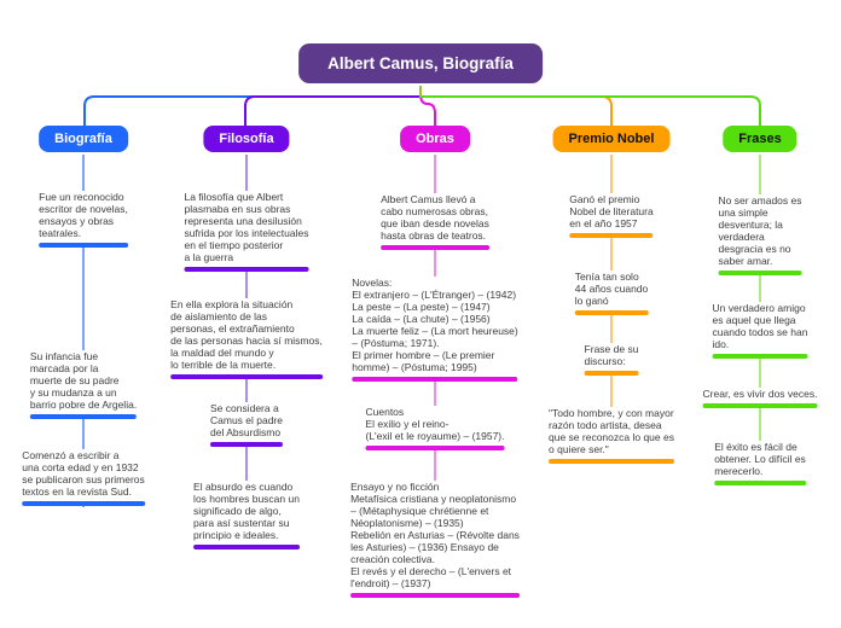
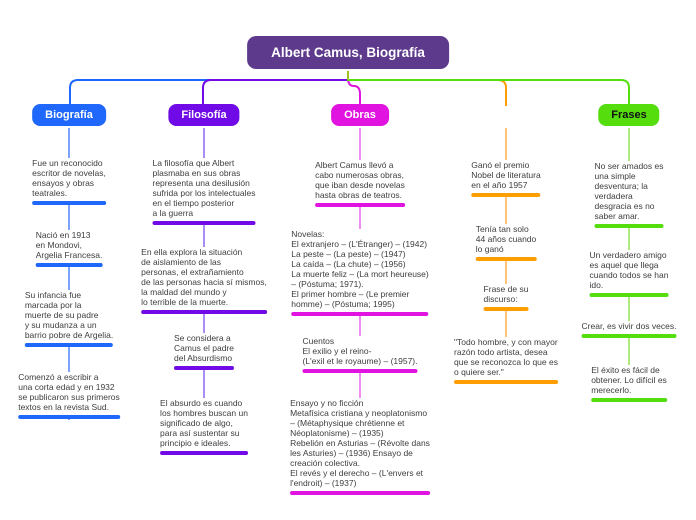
  Albert Camus, Biografía
  Biografía
  Filosofía
  Obras
- Premio Nobel
  Frases
  Fue un reconocido
  escritor de novelas,
  ensayos y obras
  teatrales.
+ Nació en 1913
+ en Mondovi,
+ Argelia Francesa.
  Su infancia fue
  marcada por la
  muerte de su padre
  y su mudanza a un
  barrio pobre de Argelia.
  Comenzó a escribir a
  una corta edad y en 1932
  se publicaron sus primeros
  textos en la revista Sud.
  La filosofía que Albert
  plasmaba en sus obras
  representa una desilusión
  sufrida por los intelectuales
  en el tiempo posterior
  a la guerra
  En ella explora la situación
  de aislamiento de las
  personas, el extrañamiento
  de las personas hacia sí mismos,
  la maldad del mundo y
  lo terrible de la muerte.
  Se considera a
  Camus el padre
  del Absurdismo
  El absurdo es cuando
  los hombres buscan un
  significado de algo,
  para así sustentar su
  principio e ideales.
  Albert Camus llevó a
  cabo numerosas obras,
  que iban desde novelas
  hasta obras de teatros.
  Novelas:
  El extranjero – (L'Étranger) – (1942)
  La peste – (La peste) – (1947)
  La caída – (La chute) – (1956)
  La muerte feliz – (La mort heureuse)
  – (Póstuma; 1971).
  El primer hombre – (Le premier
  homme) – (Póstuma; 1995)
  Cuentos
  El exilio y el reino-
  (L'exil et le royaume) – (1957).
  Ensayo y no ficción
  Metafísica cristiana y neoplatonismo
  – (Métaphysique chrétienne et
  Néoplatonisme) – (1935)
  Rebelión en Asturias – (Révolte dans
  les Asturies) – (1936) Ensayo de
  creación colectiva.
  El revés y el derecho – (L'envers et
  l'endroit) – (1937)
  Ganó el premio
  Nobel de literatura
  en el año 1957
  Tenía tan solo
  44 años cuando
  lo ganó
  Frase de su
  discurso:
  "Todo hombre, y con mayor
  razón todo artista, desea
  que se reconozca lo que es
  o quiere ser."
  No ser amados es
  una simple
  desventura; la
  verdadera
  desgracia es no
  saber amar.
  Un verdadero amigo
  es aquel que llega
  cuando todos se han
  ido.
  Crear, es vivir dos veces.
  El éxito es fácil de
  obtener. Lo difícil es
  merecerlo.
